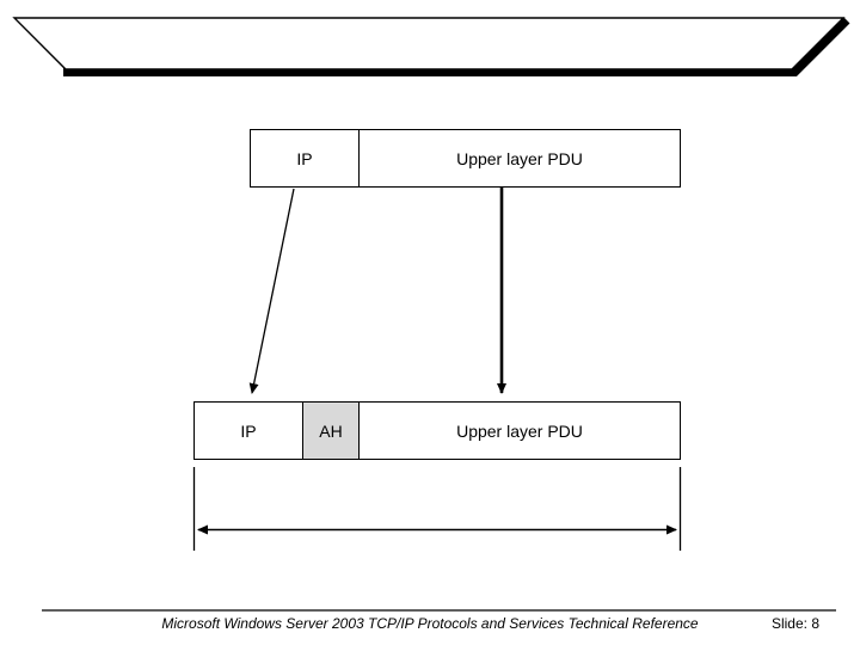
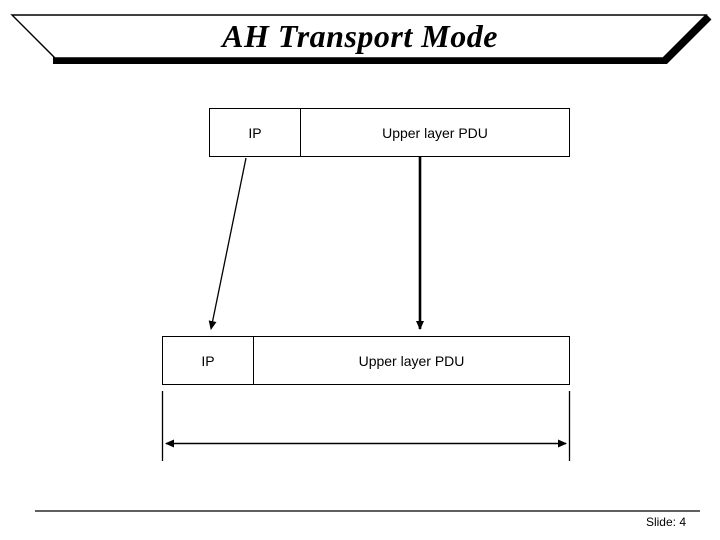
+ AH Transport Mode
  IP
  Upper layer PDU
  IP
- AH
  Upper layer PDU
- Microsoft Windows Server 2003 TCP/IP Protocols and Services Technical Reference
- Slide: 8
+ Slide: 4
